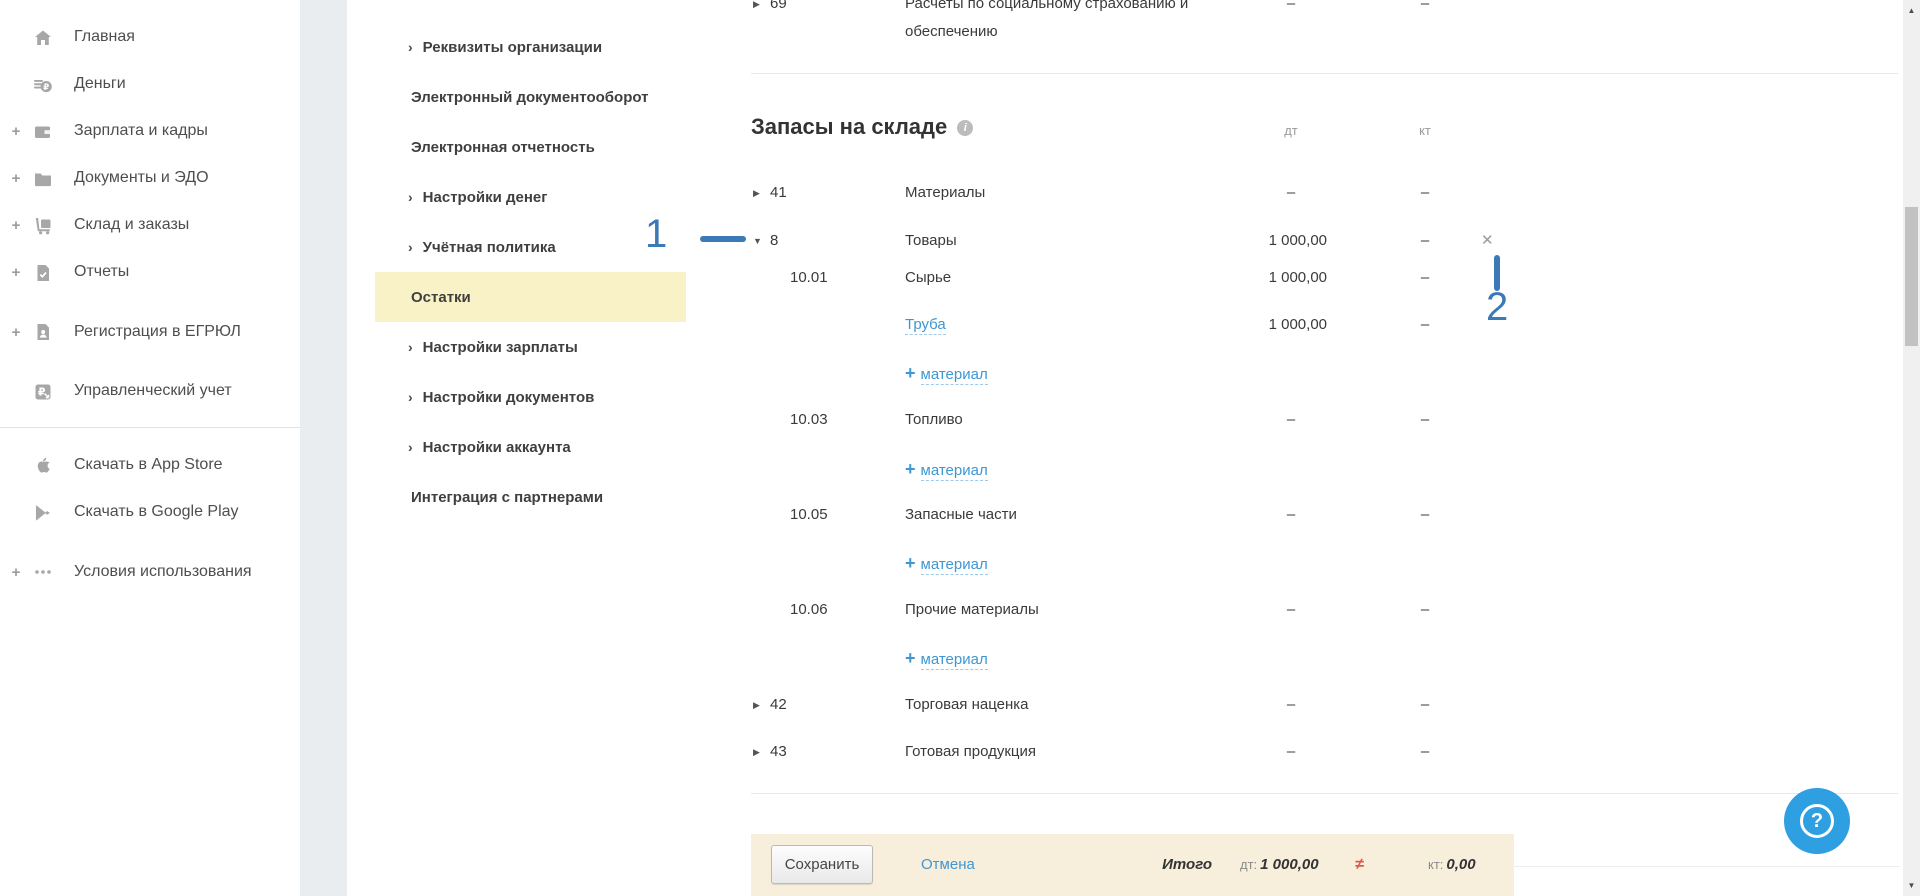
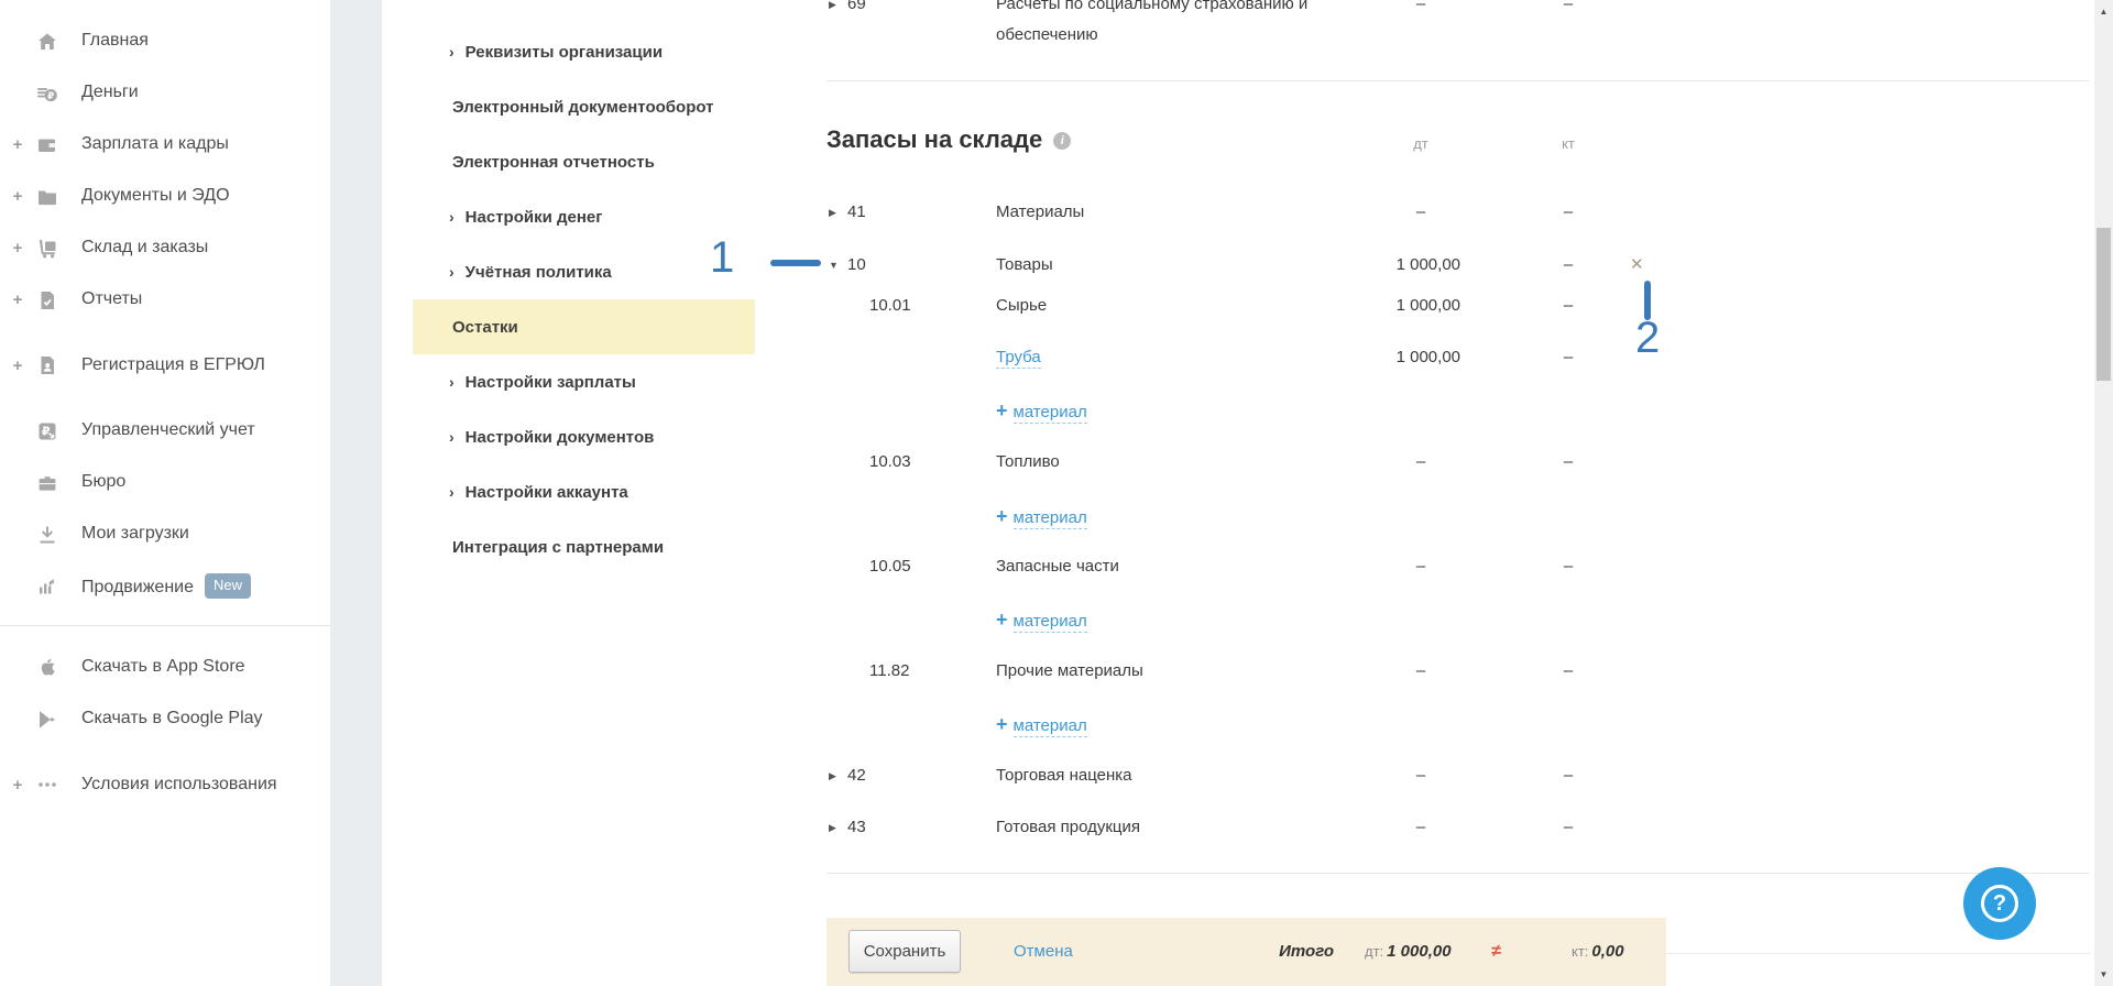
  Главная
  ₽
  Деньги
  +
  Зарплата и кадры
  +
  Документы и ЭДО
  +
  Склад и заказы
  +
  Отчеты
  +
  Регистрация в ЕГРЮЛ
  ₽
  Управленческий учет
+ Бюро
+ Мои загрузки
+ Продвижение New
  Скачать в App Store
  Скачать в Google Play
  +
  Условия использования
  ›
  Реквизиты организации
  Электронный документооборот
  Электронная отчетность
  ›
  Настройки денег
  ›
  Учётная политика
  Остатки
  ›
  Настройки зарплаты
  ›
  Настройки документов
  ›
  Настройки аккаунта
  Интеграция с партнерами
  ▶
  69
  Расчеты по социальному страхованию и
  –
  –
  обеспечению
  Запасы на складе i
  дт
  кт
  ▶
  41
  Материалы
  –
  –
  ▼
- 8
+ 10
  Товары
  1 000,00
  –
  ✕
  10.01
  Сырье
  1 000,00
  –
  Труба
  1 000,00
  –
  + материал
  10.03
  Топливо
  –
  –
  + материал
  10.05
  Запасные части
  –
  –
  + материал
- 10.06
+ 11.82
  Прочие материалы
  –
  –
  + материал
  ▶
  42
  Торговая наценка
  –
  –
  ▶
  43
  Готовая продукция
  –
  –
  Сохранить
  Отмена
  Итого
  дт: 1 000,00
  ≠
  кт: 0,00
  ?
  ▲
  ▼
  1
  2
